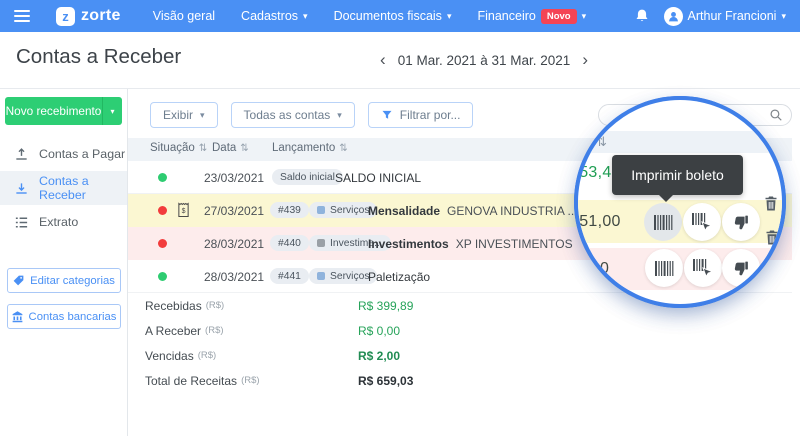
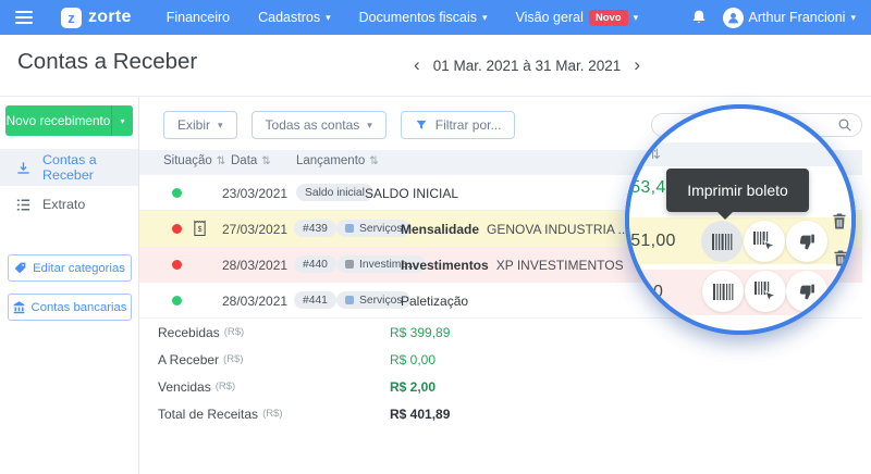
  z
  zorte
- Visão geral
+ Financeiro
  Cadastros
  ▾
  Documentos fiscais
  ▾
- Financeiro
+ Visão geral
  Novo
  ▾
  Arthur Francioni
  ▾
  Contas a Receber
  ‹
  01 Mar. 2021 à 31 Mar. 2021
  ›
  Novo recebimento
  ▾
- Contas a Pagar
  Contas a Receber
  Extrato
  Editar categorias
  Contas bancarias
  Exibir
  ▾
  Todas as contas
  ▾
  Filtrar por...
  Situação
  ⇅
  Data
  ⇅
  Lançamento
  ⇅
  23/03/2021
  Saldo inicial
  SALDO INICIAL
  27/03/2021
  #439
  Serviços
  Mensalidade GENOVA INDUSTRIA ...
  28/03/2021
  #440
  Investime...
  Investimentos XP INVESTIMENTOS
  28/03/2021
  #441
  Serviços
  Paletização
  Recebidas
  (R$)
  R$ 399,89
  A Receber
  (R$)
  R$ 0,00
  Vencidas
  (R$)
  R$ 2,00
  Total de Receitas
  (R$)
- R$ 659,03
+ R$ 401,89
  ⇅
  51,00
  ,00
  Imprimir boleto
